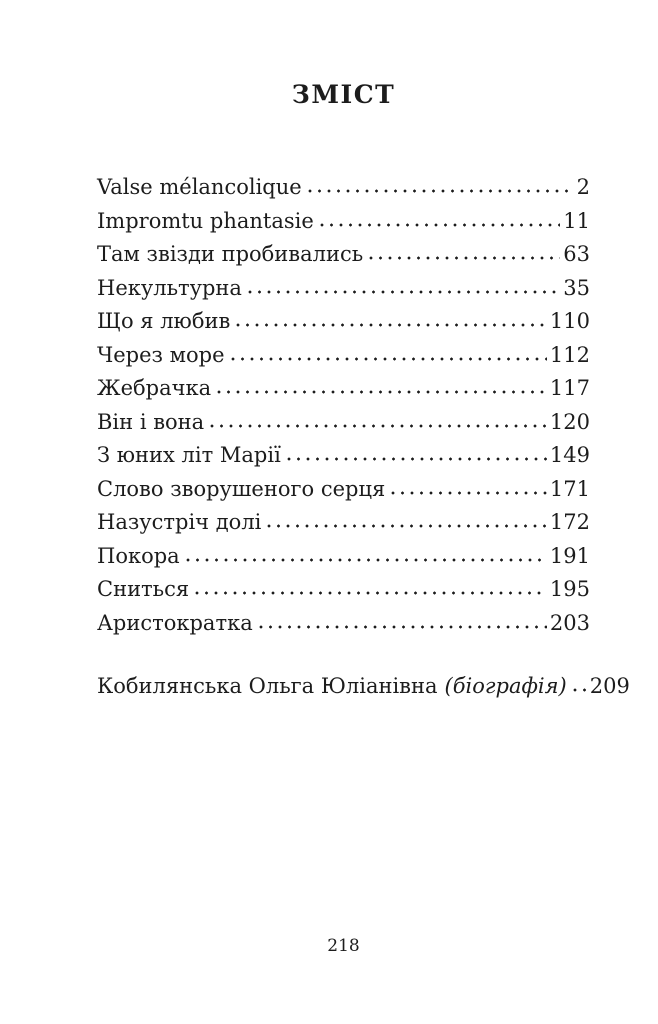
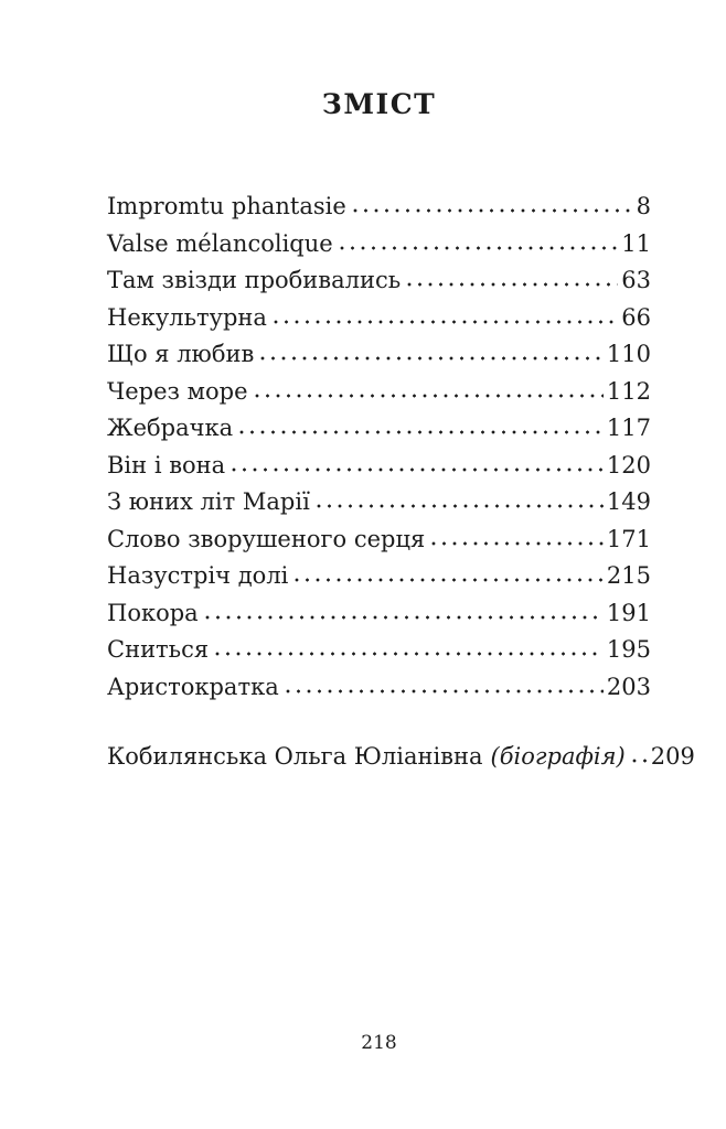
  ЗМІСТ
- Valse mélancolique
+ Impromtu phantasie
- 2
+ 8
- Impromtu phantasie
+ Valse mélancolique
  11
  Там звізди пробивались
  63
  Некультурна
- 35
+ 66
  Що я любив
  110
  Через море
  112
  Жебрачка
  117
  Він і вона
  120
  З юних літ Марії
  149
  Слово зворушеного серця
  171
  Назустріч долі
- 172
+ 215
  Покора
  191
  Сниться
  195
  Аристократка
  203
  Кобилянська Ольга Юліанівна
  (біографія)
  209
  218
